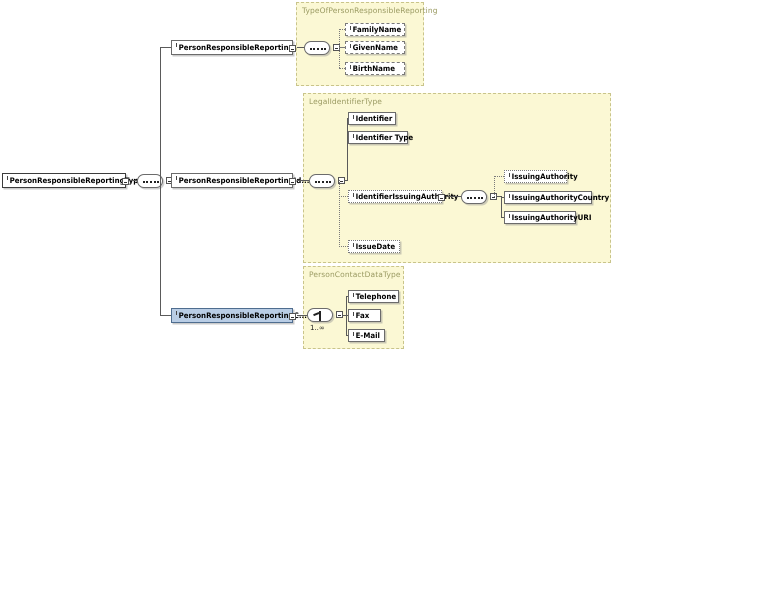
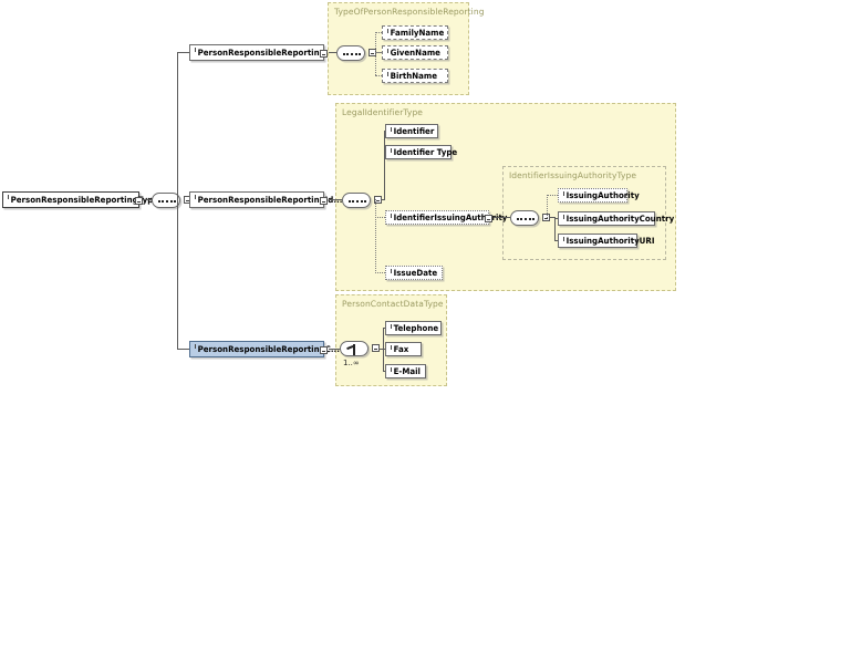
  TypeOfPersonResponsibleReporting
  LegalIdentifierType
+ IdentifierIssuingAuthorityType
  PersonContactDataType
  PersonResponsibleReportin
  PersonResponsibleReportin
  FamilyName
  GivenName
  BirthName
  PersonResponsibleReportin
  Identifier
  Identifier Type
  IdentifierIssuingAut
  IssueDate
  IssuingAuthority
  IssuingAuthorityCountry
  IssuingAuthorityURI
  PersonResponsibleReportin
  1..∞
  Telephone
  Fax
  E-Mail
